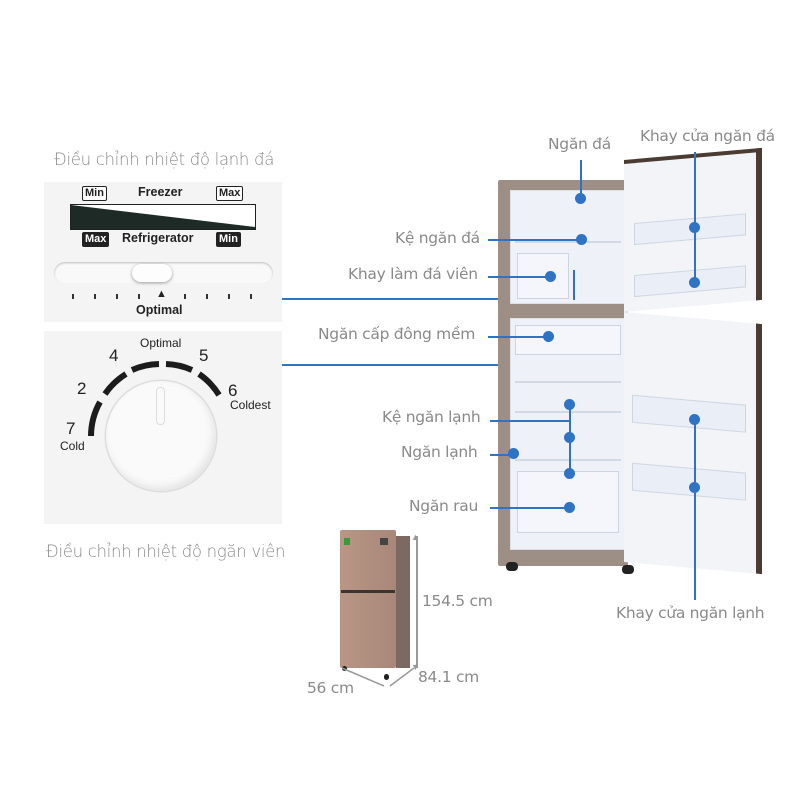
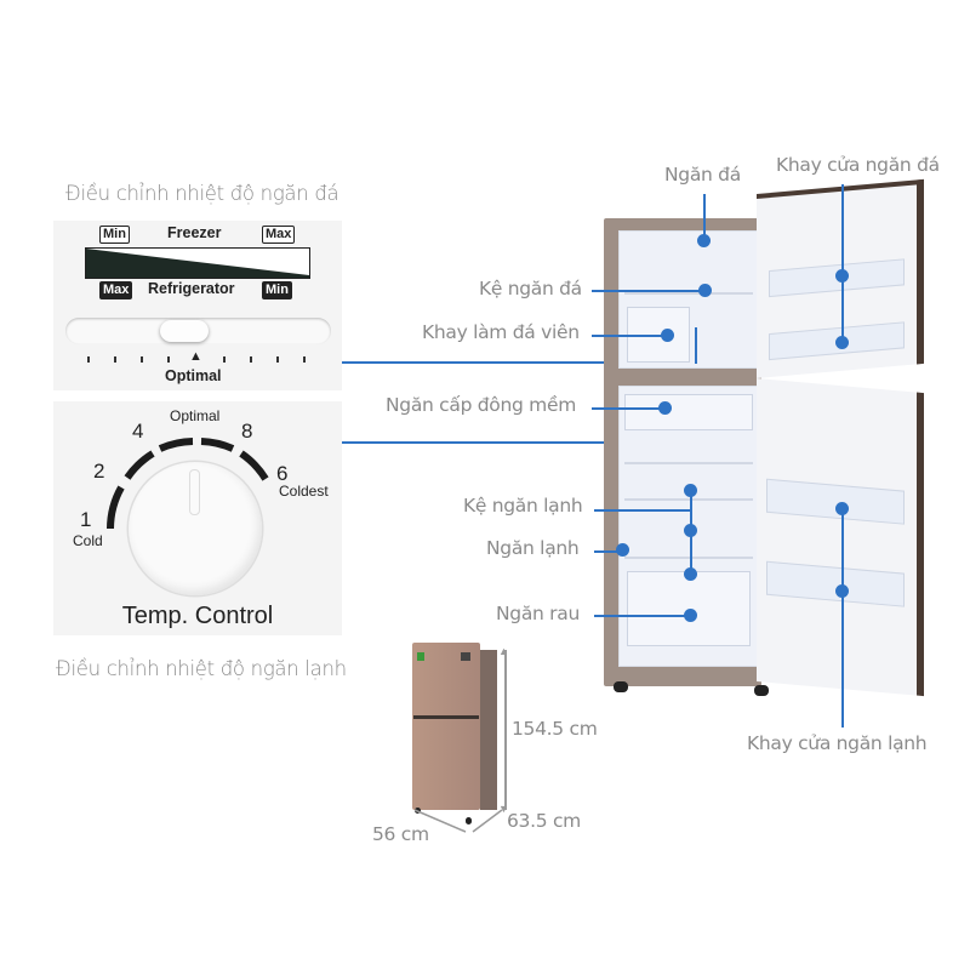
- Điều chỉnh nhiệt độ lạnh đá
+ Điều chỉnh nhiệt độ ngăn đá
  Min
  Freezer
  Max
  Max
  Refrigerator
  Min
  ▲
  Optimal
- 7
+ 1
  Cold
  2
  4
  Optimal
- 5
+ 8
  6
  Coldest
+ Temp. Control
- Điều chỉnh nhiệt độ ngăn viên
+ Điều chỉnh nhiệt độ ngăn lạnh
  Ngăn đá
  Khay cửa ngăn đá
  Kệ ngăn đá
  Khay làm đá viên
  Ngăn cấp đông mềm
  Kệ ngăn lạnh
  Ngăn lạnh
  Ngăn rau
  Khay cửa ngăn lạnh
  ▲
  ▼
  154.5 cm
  56 cm
- 84.1 cm
+ 63.5 cm
